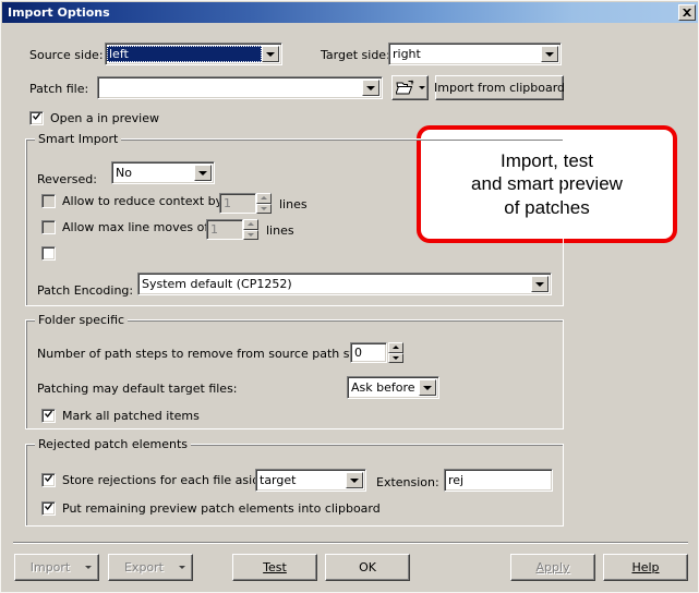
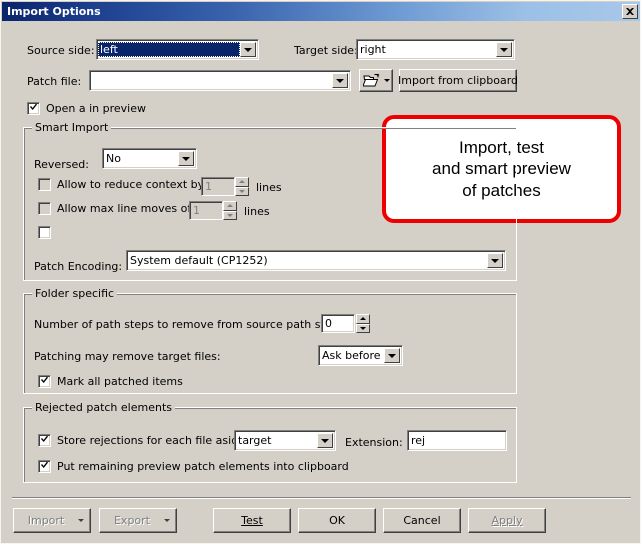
  Import Options
  Source side:
  left
  Target side
  right
  Patch file:
  Import from clipboard
  Open a in preview
  Import, test
  and smart preview
  of patches
  Smart Import
  Reversed:
  No
  Allow to reduce context b
  1
  lines
  Allow max line moves o
  1
  lines
  Patch Encoding:
  System default (CP1252)
  Folder specific
  Number of path steps to remove from source path s
  0
- Patching may default target files:
+ Patching may remove target files:
  Ask before
  Mark all patched items
  Rejected patch elements
  Store rejections for each file asi
  target
  Extension:
  rej
  Put remaining preview patch elements into clipboard
  Import
  Export
  Test
  OK
+ Cancel
  Apply
- Help
